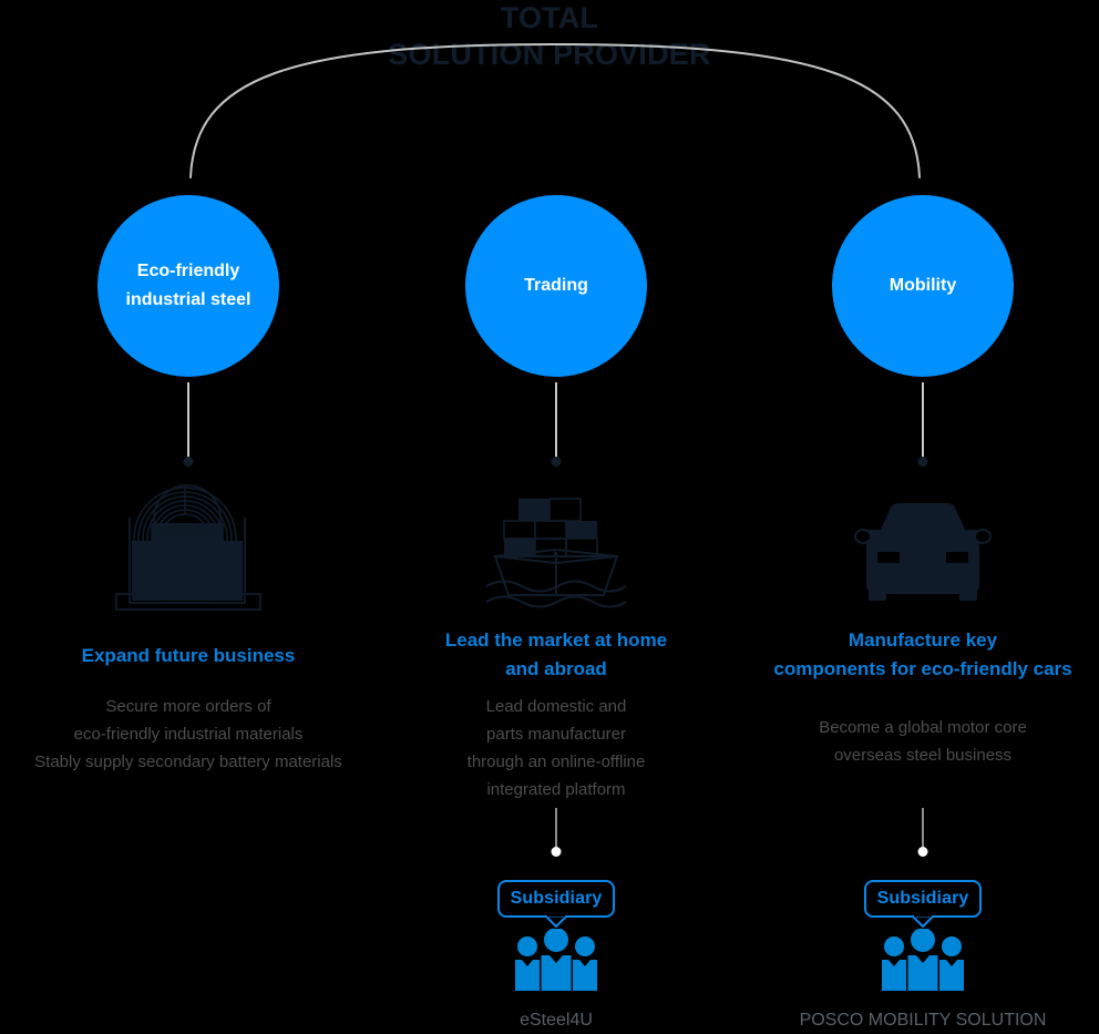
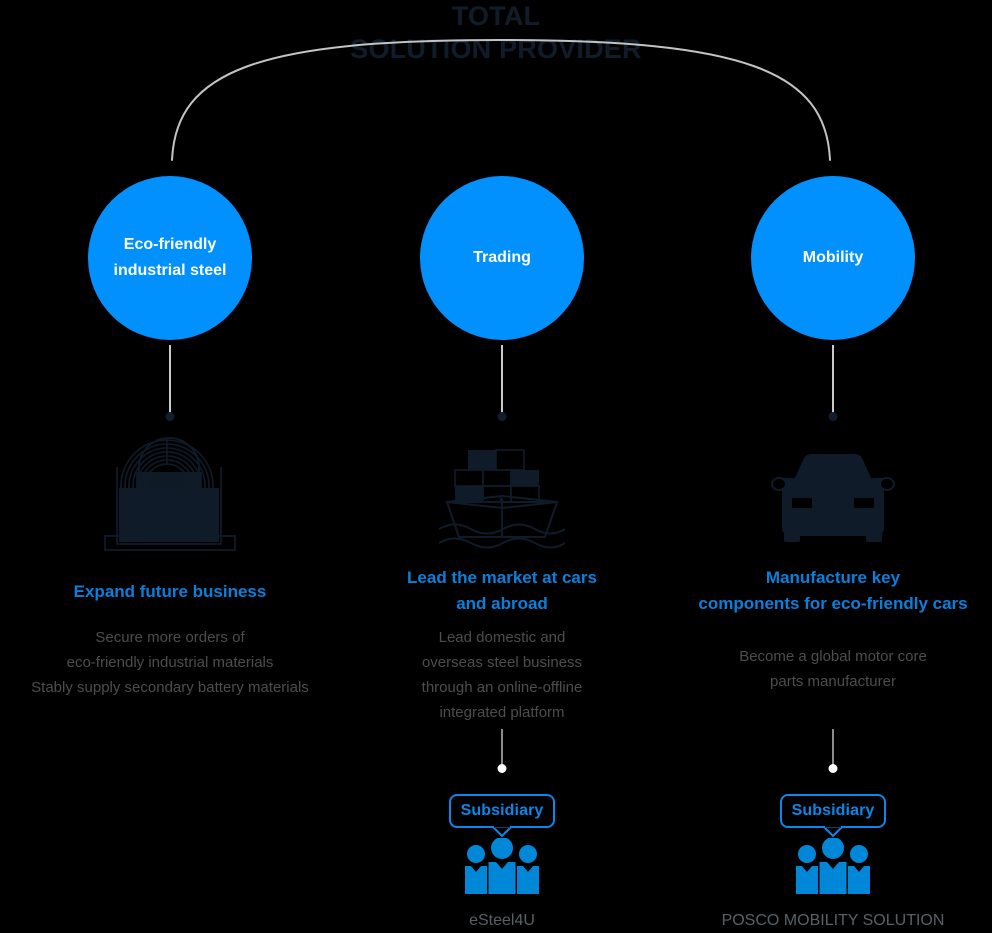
  TOTAL
  SOLUTION PROVIDER
  Eco-friendly
  industrial steel
  Expand future business
  Secure more orders of
  eco-friendly industrial materials
  Stably supply secondary battery materials
  Trading
- Lead the market at home
+ Lead the market at cars
  and abroad
  Lead domestic and
- parts manufacturer
+ overseas steel business
  through an online-offline
  integrated platform
  Subsidiary
  eSteel4U
  Mobility
  Manufacture key
  components for eco-friendly cars
  Become a global motor core
- overseas steel business
+ parts manufacturer
  Subsidiary
  POSCO MOBILITY SOLUTION
